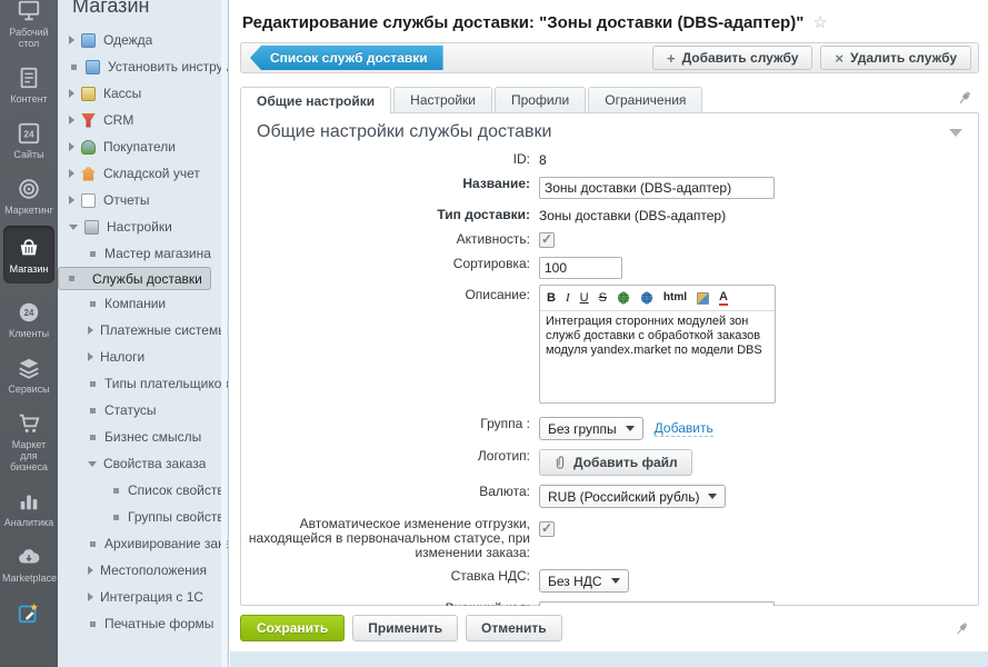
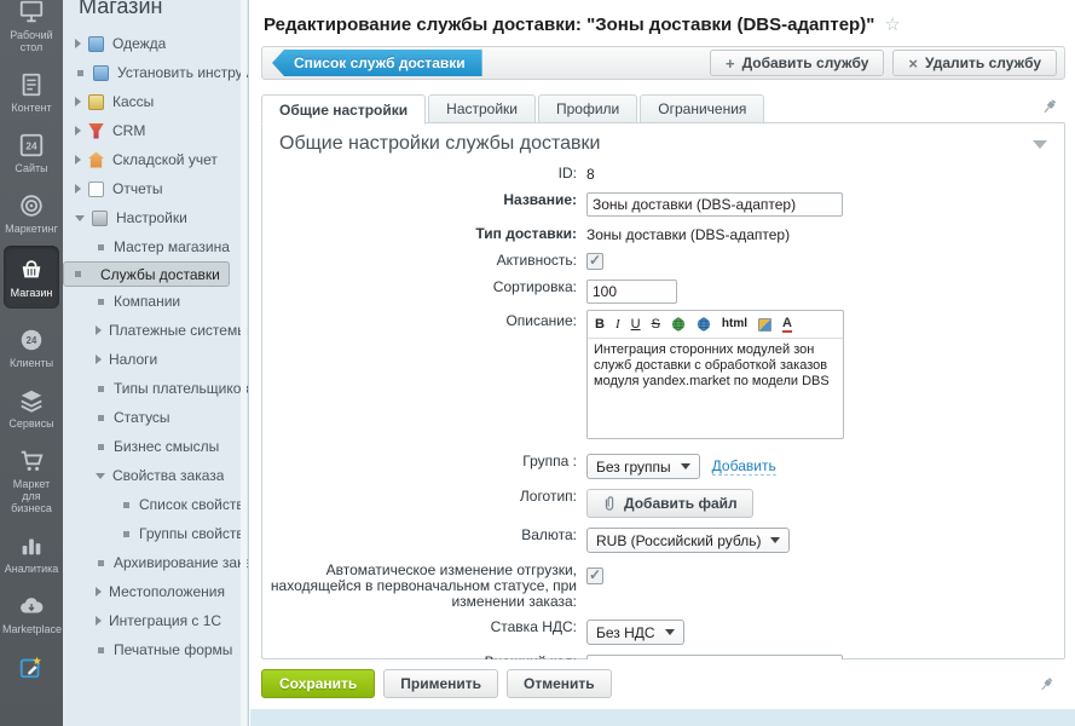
  Рабочий стол
  Контент
  24
  Сайты
  Маркетинг
  Магазин
  24
  Клиенты
  Сервисы
  Маркет для бизнеса
  Аналитика
  Marketplace
  Магазин
  Одежда
  Установить инструм
  Кассы
  CRM
- Покупатели
  Складской учет
  Отчеты
  Настройки
  Мастер магазина
  Службы доставки
  Компании
  Платежные систем
  Налоги
  Типы плательщико
  Статусы
  Бизнес смыслы
  Свойства заказа
  Список свойст
  Группы свойст
  Архивирование заа
  Местоположения
  Интеграция с 1С
  Печатные формы
  Редактирование службы доставки: "Зоны доставки (DBS-адаптер)" ☆
  Список служб доставки
  +
  Добавить службу
  ×
  Удалить службу
  Общие настройки
  Настройки
  Профили
  Ограничения
  Общие настройки службы доставки
  ID:
  8
  Название:
  Зоны доставки (DBS-адаптер)
  Тип доставки:
  Зоны доставки (DBS-адаптер)
  Активность:
  Сортировка:
  100
  Описание:
  B
  I
  U
  S
  html
  A
  Интеграция сторонних модулей зон служб доставки с обработкой заказов модуля yandex.market по модели DBS
  Группа :
  Без группы
  Добавить
  Логотип:
  Добавить файл
  Валюта:
  RUB (Российский рубль)
  Автоматическое изменение отгрузки, находящейся в первоначальном статусе, при изменении заказа:
  Ставка НДС:
  Без НДС
  Сохранить
  Применить
  Отменить
